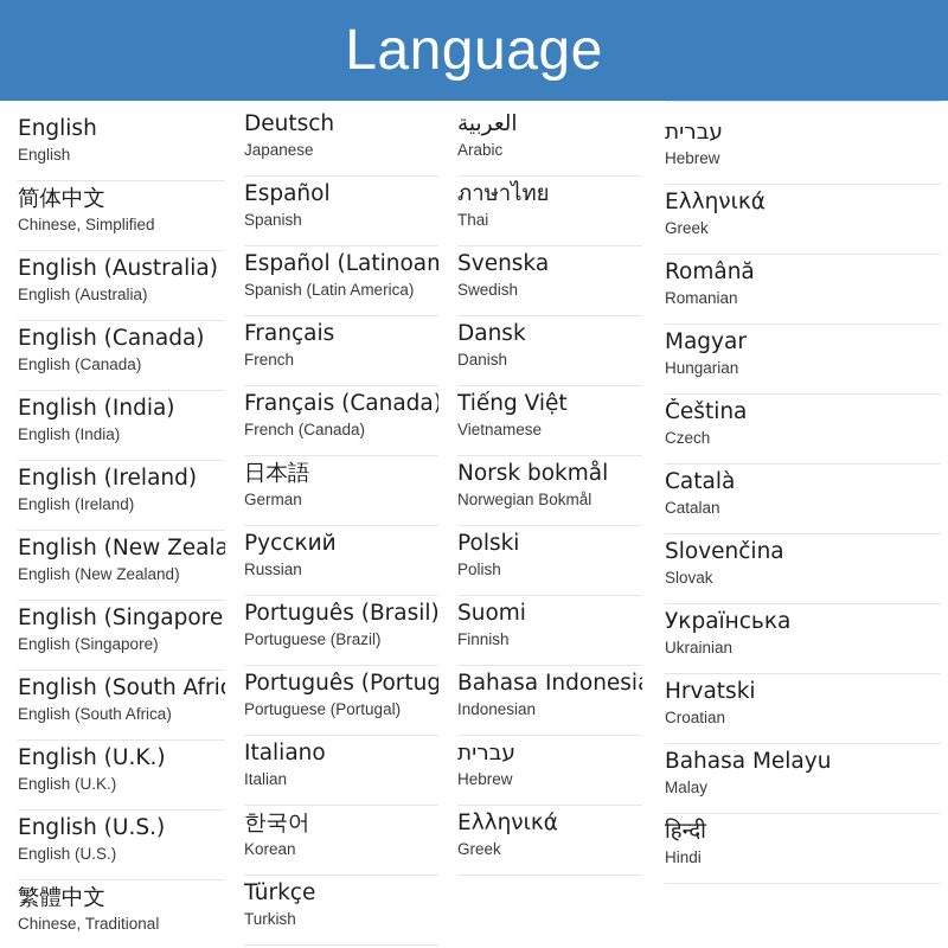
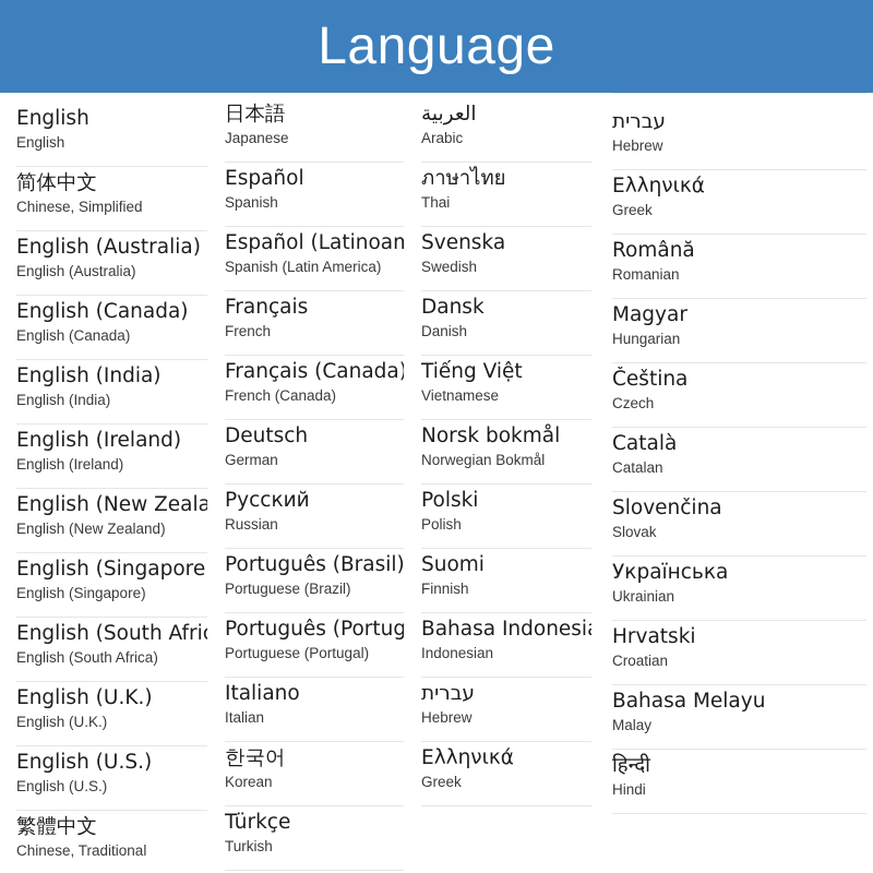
  Language
  English
  English
  简体中文
  Chinese, Simplified
  English (Australia)
  English (Australia)
  English (Canada)
  English (Canada)
  English (India)
  English (India)
  English (Ireland)
  English (Ireland)
  English (New Zeala
  English (New Zealand)
  English (Singapore
  English (Singapore)
  English (South Afri
  English (South Africa)
  English (U.K.)
  English (U.K.)
  English (U.S.)
  English (U.S.)
  繁體中文
  Chinese, Traditional
- Deutsch
+ 日本語
  Japanese
  Español
  Spanish
  Español (Latinoam
  Spanish (Latin America)
  Français
  French
  Français (Canada)
  French (Canada)
- 日本語
+ Deutsch
  German
  Русский
  Russian
  Português (Brasil)
  Portuguese (Brazil)
  Português (Portug
  Portuguese (Portugal)
  Italiano
  Italian
  한국어
  Korean
  Türkçe
  Turkish
  العربية
  Arabic
  ภาษาไทย
  Thai
  Svenska
  Swedish
  Dansk
  Danish
  Tiếng Việt
  Vietnamese
  Norsk bokmål
  Norwegian Bokmål
  Polski
  Polish
  Suomi
  Finnish
  Bahasa Indonesi
  Indonesian
  עברית
  Hebrew
  Ελληνικά
  Greek
  עברית
  Hebrew
  Ελληνικά
  Greek
  Română
  Romanian
  Magyar
  Hungarian
  Čeština
  Czech
  Català
  Catalan
  Slovenčina
  Slovak
  Українська
  Ukrainian
  Hrvatski
  Croatian
  Bahasa Melayu
  Malay
  हिन्दी
  Hindi
